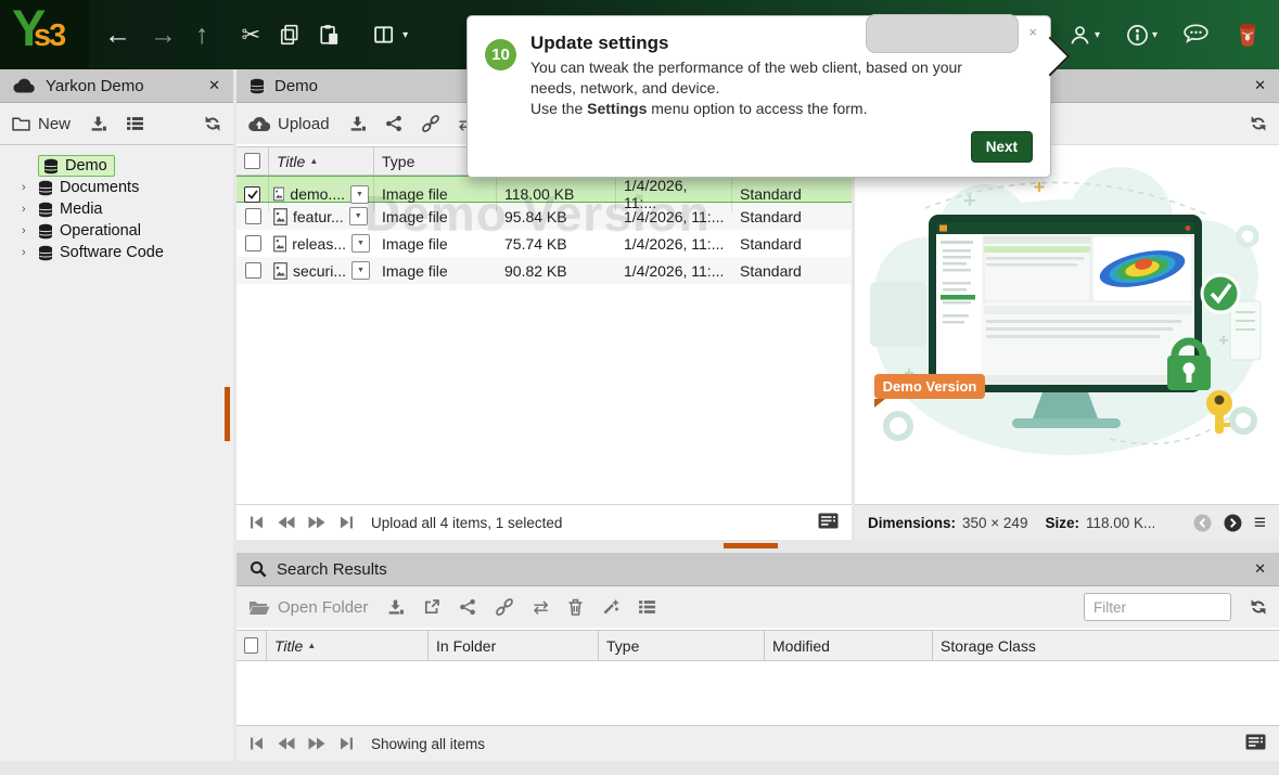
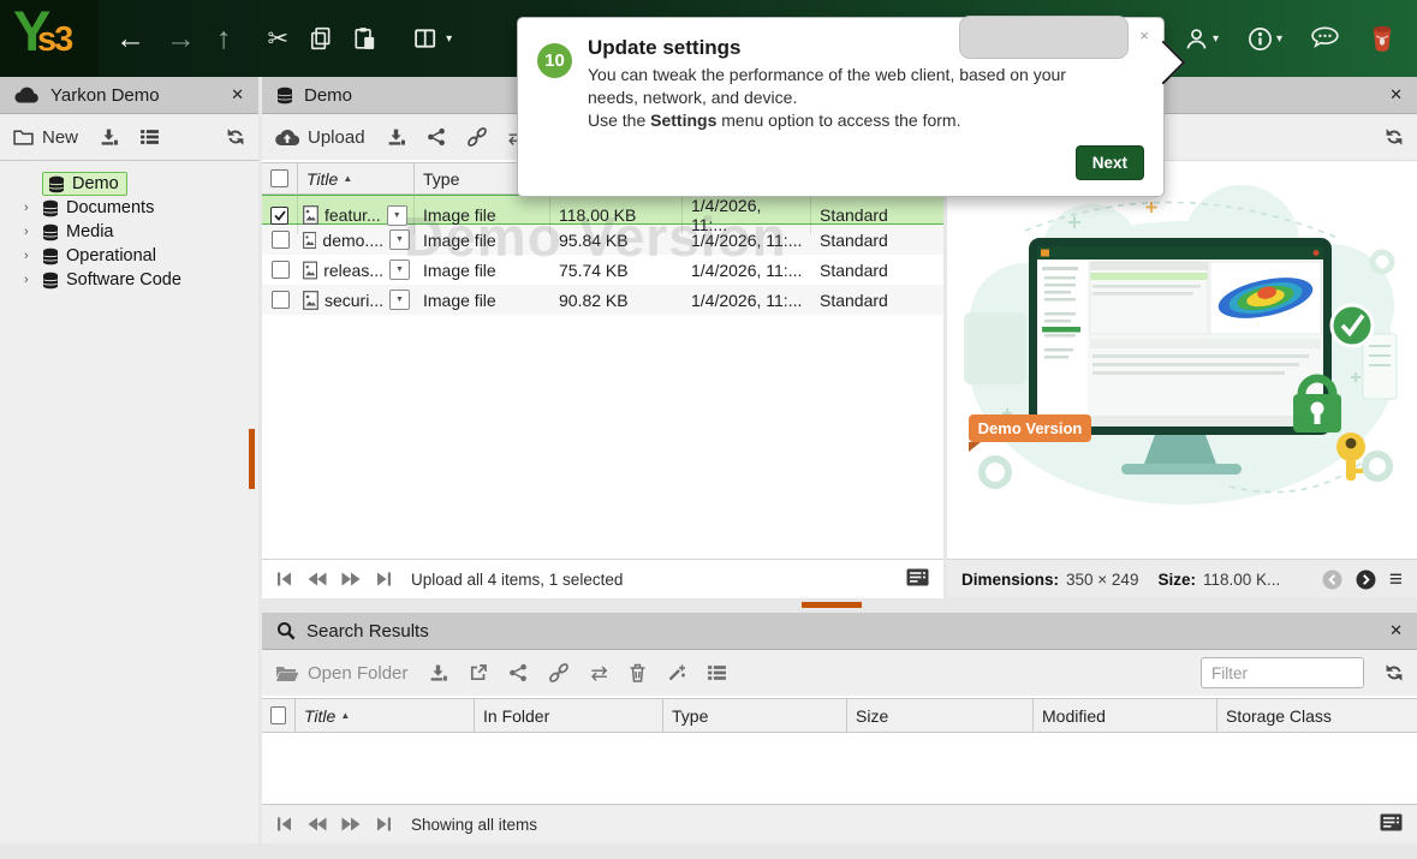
  Y
  s3
  ←
  →
  ↑
  ✂
  ▾
  ▾
  ▾
  Yarkon Demo
  ✕
  New
  Demo
  ›
  Documents
  ›
  Media
  ›
  Operational
  ›
  Software Code
  Demo
  Upload
  Title
  ▲
  Type
- demo....
+ featur...
  Image file
  118.00 KB
  1/4/2026, 11:...
  Standard
- featur...
+ demo....
  Image file
  95.84 KB
  1/4/2026, 11:...
  Standard
  releas...
  Image file
  75.74 KB
  1/4/2026, 11:...
  Standard
  securi...
  Image file
  90.82 KB
  1/4/2026, 11:...
  Standard
  Demo Version
  Upload all 4 items, 1 selected
  ✕
  Demo Version
  Dimensions:
  350 × 249
  Size:
  118.00 K...
  ≡
  Search Results
  ✕
  Open Folder
  ⇄
  Filter
  Title
  ▲
  In Folder
  Type
+ Size
  Modified
  Storage Class
  Showing all items
  10
  Update settings
  You can tweak the performance of the web client, based on your needs, network, and device.
  Use the Settings menu option to access the form.
  ×
  Next
